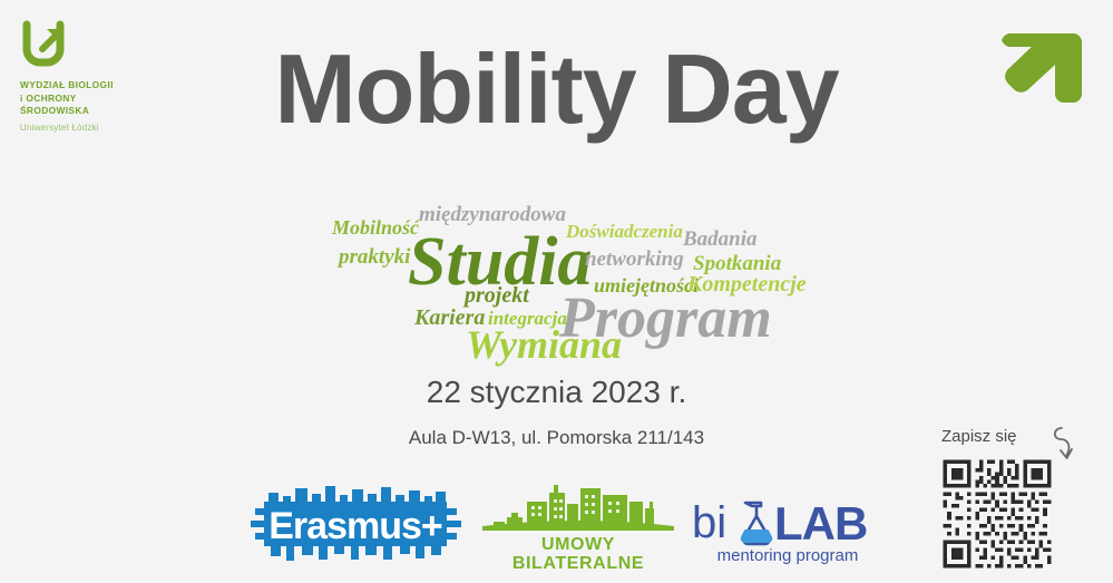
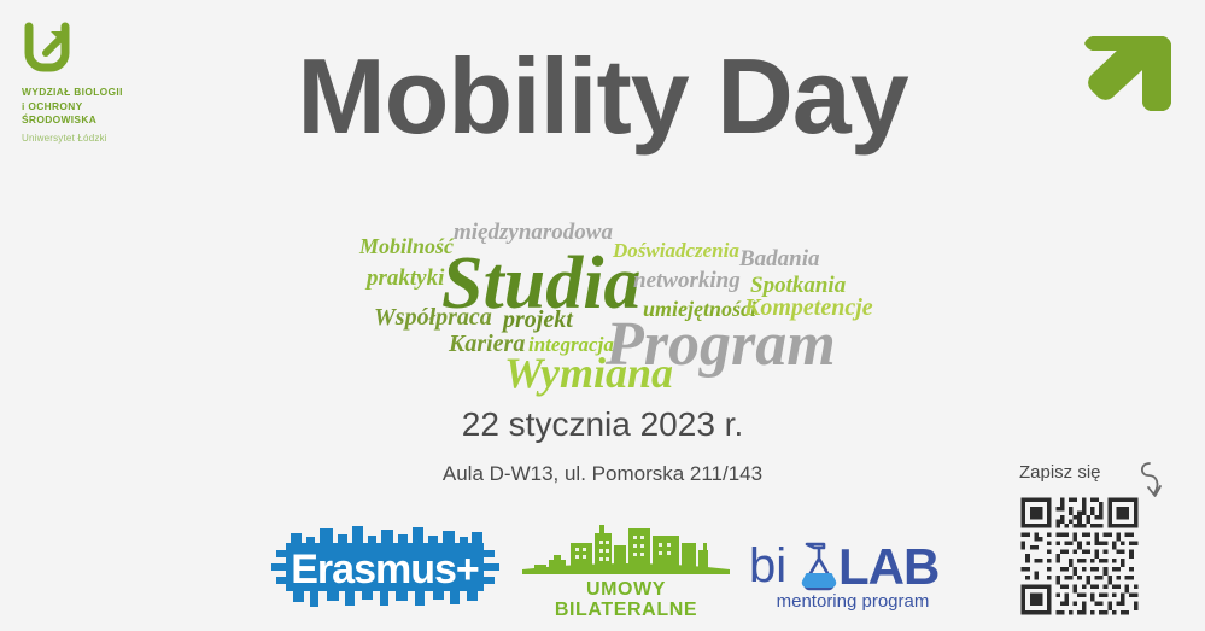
  WYDZIAŁ BIOLOGII
  i OCHRONY
  ŚRODOWISKA
  Uniwersytet Łódzki
  Mobility Day
  Mobilność
  międzynarodowa
  praktyki
  Studia
  Doświadczenia
  Badania
  networking
  Spotkania
+ Współpraca
  projekt
  umiejętności
  Kompetencje
  Kariera
  integracja
  Program
  Wymiana
  22 stycznia 2023 r.
  Aula D-W13, ul. Pomorska 211/143
  Erasmus+
  UMOWY
  BILATERALNE
  bi
  LAB
  mentoring program
  Zapisz się
